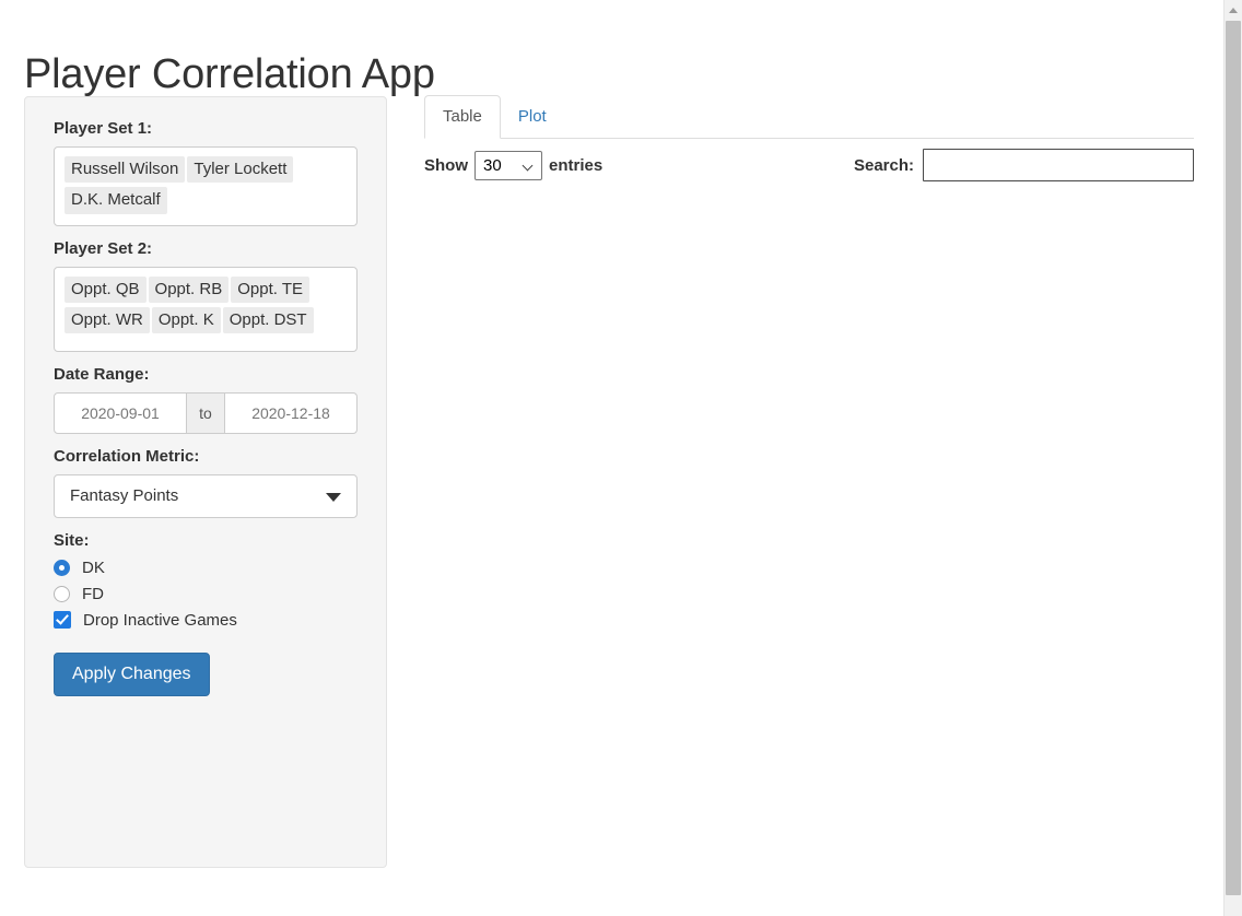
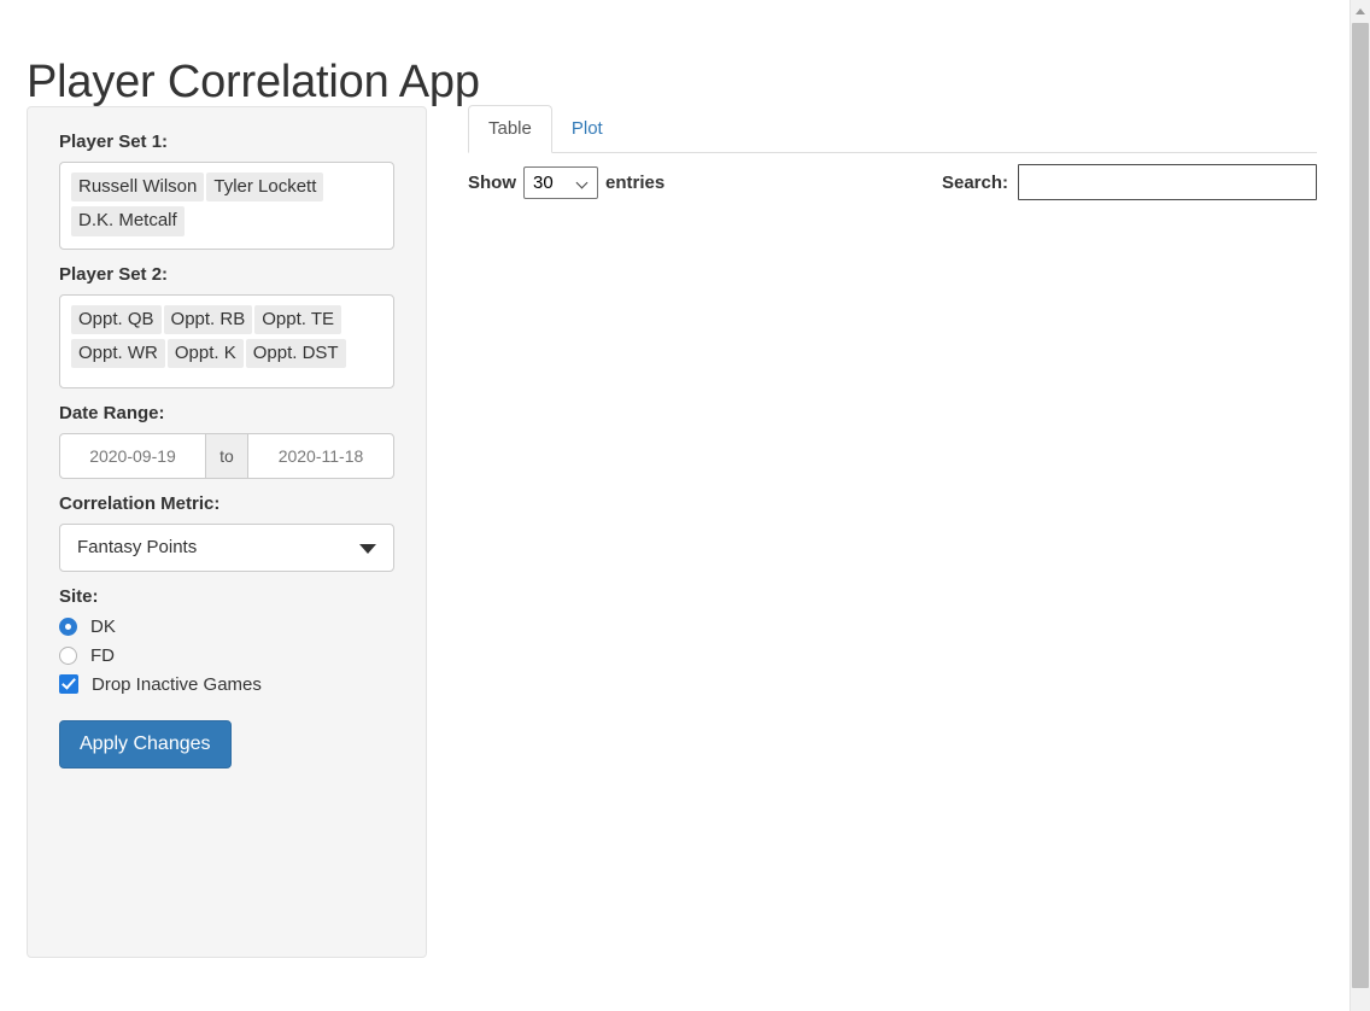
  Player Correlation App
  Player Set 1:
  Russell Wilson Tyler LockettD.K. Metcalf
  Player Set 2:
  Oppt. QB Oppt. RB Oppt. TEOppt. WR Oppt. K Oppt. DST
  Date Range:
- 2020-09-01
+ 2020-09-19
  to
- 2020-12-18
+ 2020-11-18
  Correlation Metric:
  Fantasy Points
  Site:
  DK
  FD
  Drop Inactive Games
  Apply Changes
  Table
  Plot
  Show
  30
  entries
  Search:
